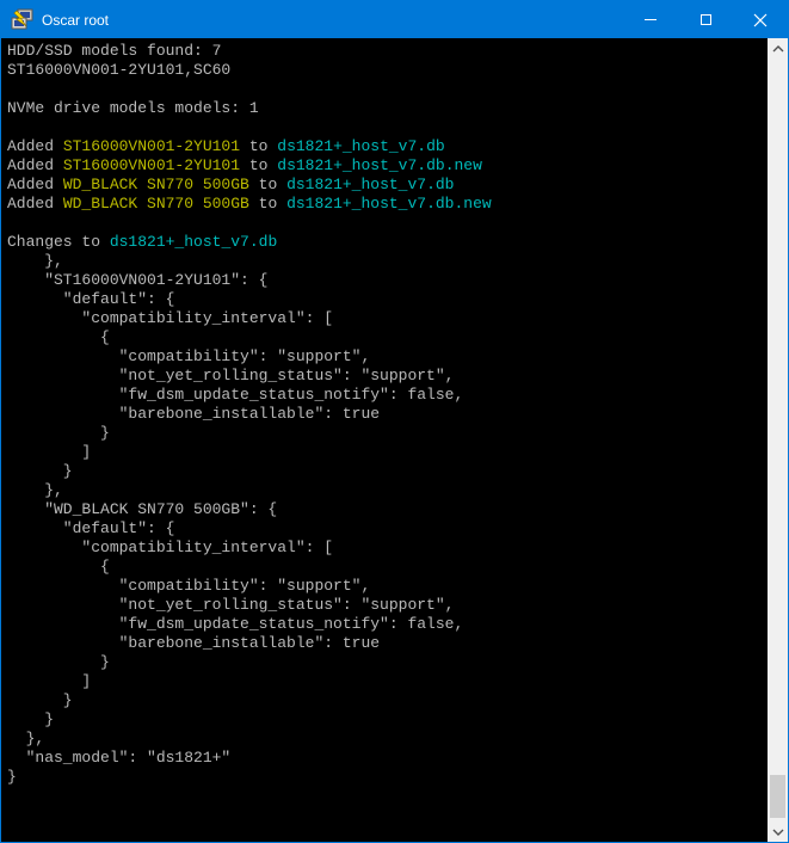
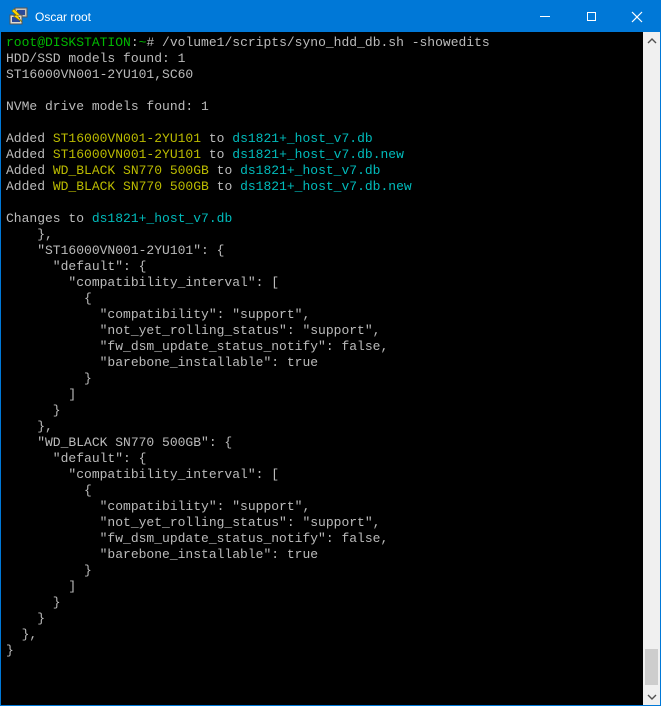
  Oscar root
+ root@DISKSTATION:~# /volume1/scripts/syno_hdd_db.sh -showedits
- HDD/SSD models found: 7
+ HDD/SSD models found: 1
  ST16000VN001-2YU101,SC60
- NVMe drive models models: 1
+ NVMe drive models found: 1
  Added ST16000VN001-2YU101 to ds1821+_host_v7.db
  Added ST16000VN001-2YU101 to ds1821+_host_v7.db.new
  Added WD_BLACK SN770 500GB to ds1821+_host_v7.db
  Added WD_BLACK SN770 500GB to ds1821+_host_v7.db.new
  Changes to ds1821+_host_v7.db
  },
  "ST16000VN001-2YU101": {
  "default": {
  "compatibility_interval": [
  {
  "compatibility": "support",
  "not_yet_rolling_status": "support",
  "fw_dsm_update_status_notify": false,
  "barebone_installable": true
  }
  ]
  }
  },
  "WD_BLACK SN770 500GB": {
  "default": {
  "compatibility_interval": [
  {
  "compatibility": "support",
  "not_yet_rolling_status": "support",
  "fw_dsm_update_status_notify": false,
  "barebone_installable": true
  }
  ]
  }
  }
  },
- "nas_model": "ds1821+"
  }
